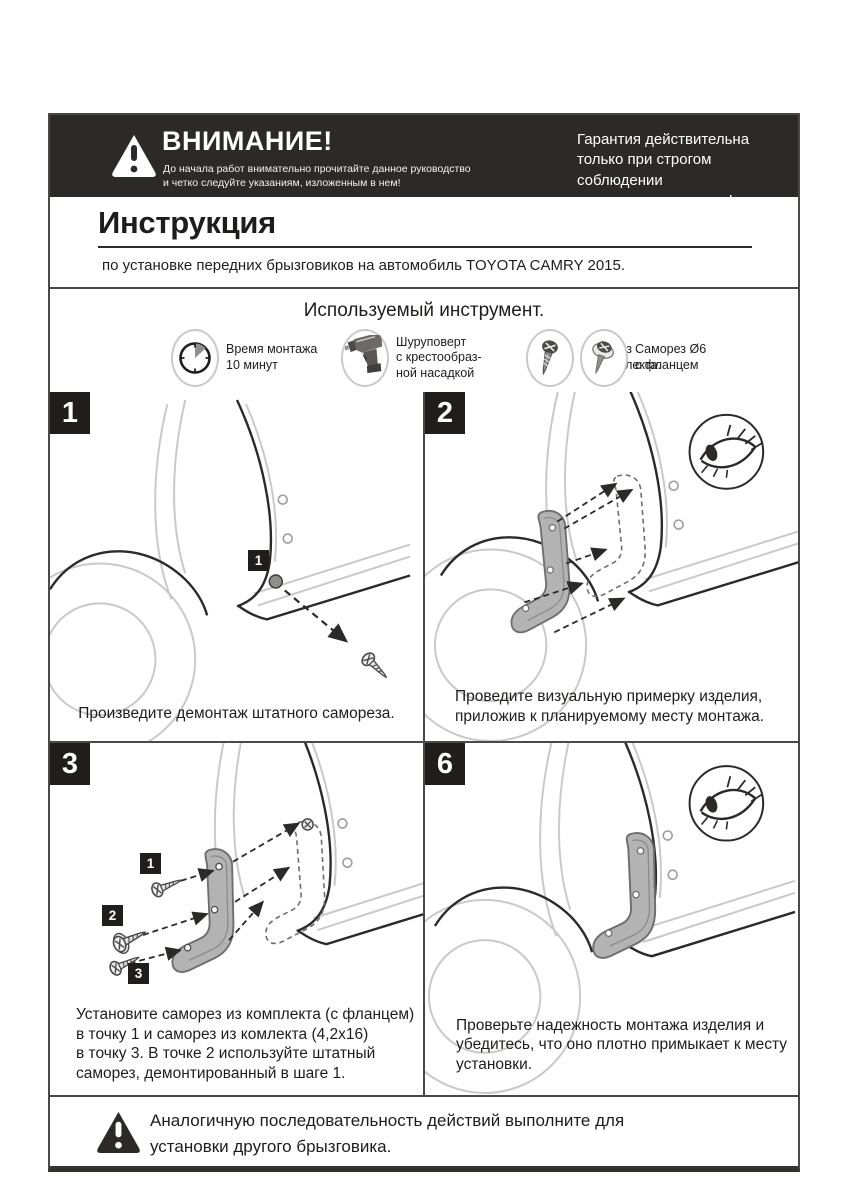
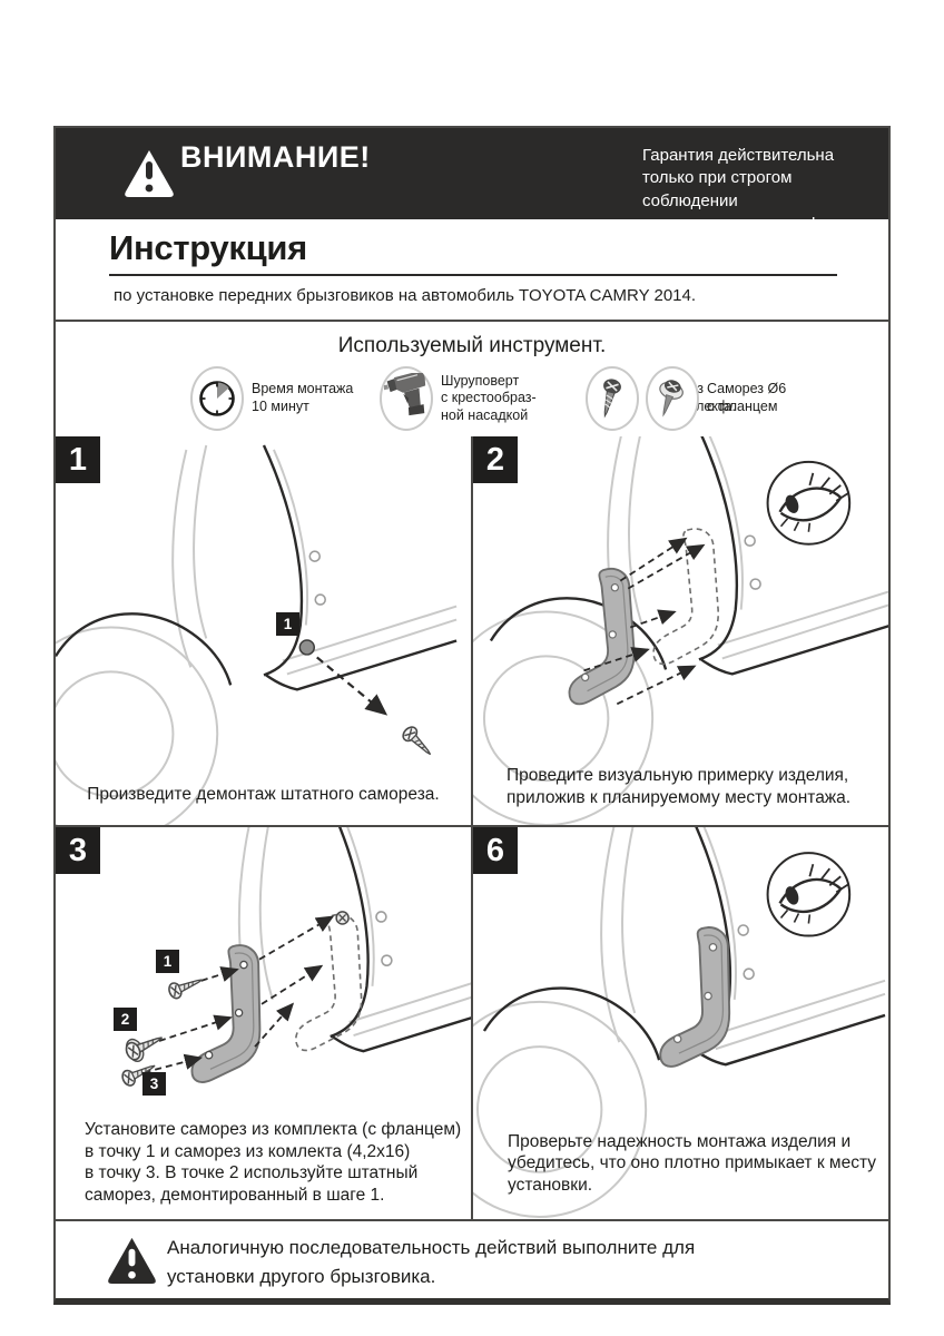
  ВНИМАНИЕ!
- До начала работ внимательно прочитайте данное руководство
- и четко следуйте указаниям, изложенным в нем!
  Гарантия действительна
  только при строгом соблюдении
  технологии установки!
  Инструкция
- по установке передних брызговиков на автомобиль TOYOTA CAMRY 2015.
+ по установке передних брызговиков на автомобиль TOYOTA CAMRY 2014.
  Используемый инструмент.
  Время монтажа
  10 минут
  Шуруповерт
  с крестообраз-
  ной насадкой
  Саморез Ø6
  с фланцем
  1
  1
  Произведите демонтаж штатного самореза.
  2
  Проведите визуальную примерку изделия,
  приложив к планируемому месту монтажа.
  3
  1
  2
  3
  Установите саморез из комплекта (с фланцем)
  в точку 1 и саморез из комлекта (4,2х16)
  в точку 3. В точке 2 используйте штатный
  саморез, демонтированный в шаге 1.
  6
  Проверьте надежность монтажа изделия и
  убедитесь, что оно плотно примыкает к месту
  установки.
  Аналогичную последовательность действий выполните для
  установки другого брызговика.
